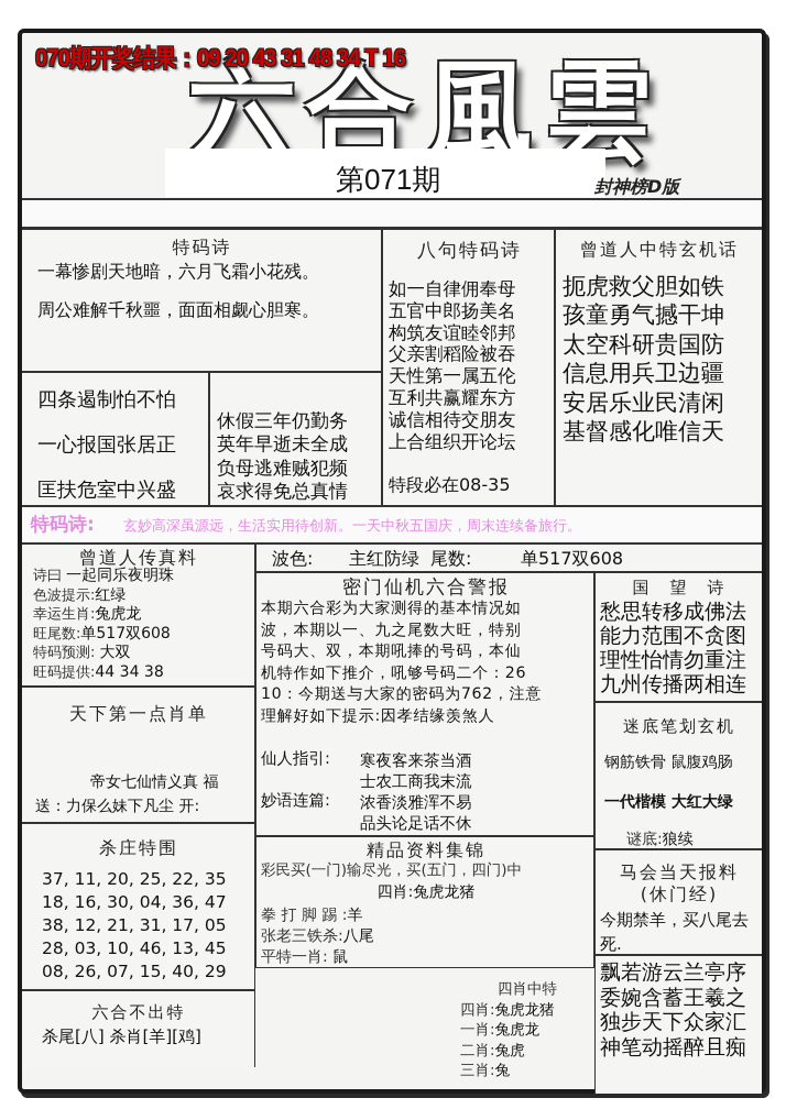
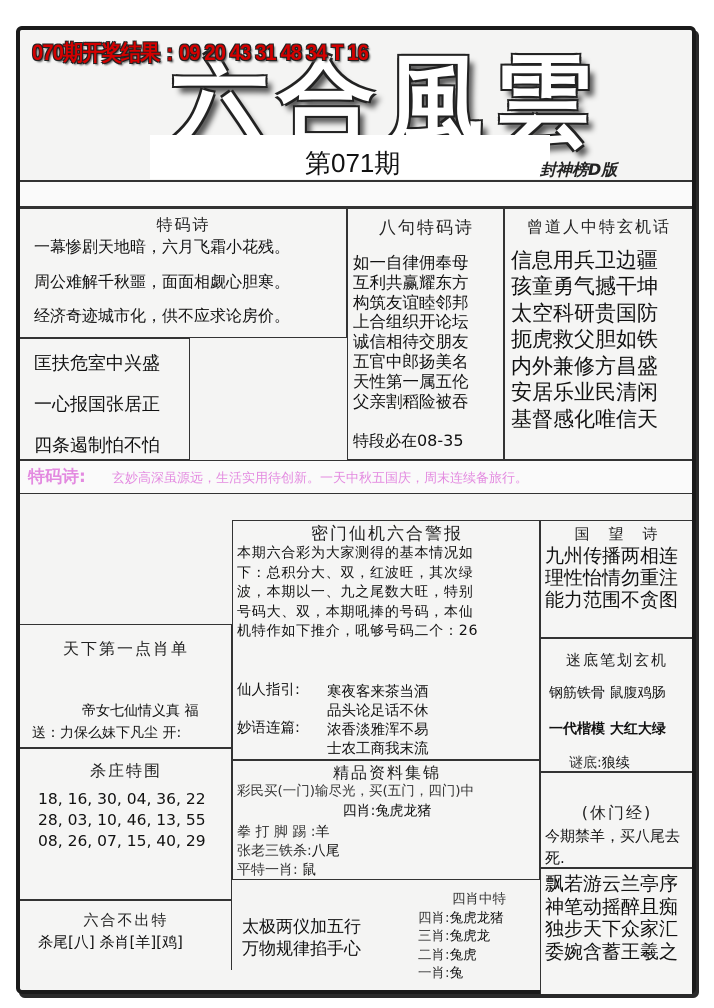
  六合風雲
  070期开奖结果：09 20 43 31 48 34 T 16
  第071期
  封神榜D版
  特码诗
  一幕惨剧天地暗，六月飞霜小花残。
  周公难解千秋噩，面面相觑心胆寒。
+ 经济奇迹城市化，供不应求论房价。
- 四条遏制怕不怕
+ 匡扶危室中兴盛
  一心报国张居正
- 匡扶危室中兴盛
+ 四条遏制怕不怕
- 休假三年仍勤务
- 英年早逝未全成
- 负母逃难贼犯频
- 哀求得免总真情
  八句特码诗
  如一自律佣奉母
- 五官中郎扬美名
+ 互利共赢耀东方
  构筑友谊睦邻邦
- 父亲割稻险被吞
+ 上合组织开论坛
- 天性第一属五伦
+ 诚信相待交朋友
- 互利共赢耀东方
+ 五官中郎扬美名
- 诚信相待交朋友
+ 天性第一属五伦
- 上合组织开论坛
+ 父亲割稻险被吞
  特段必在08-35
  曾道人中特玄机话
- 扼虎救父胆如铁
+ 信息用兵卫边疆
  孩童勇气撼干坤
  太空科研贵国防
- 信息用兵卫边疆
+ 扼虎救父胆如铁
+ 内外兼修方昌盛
  安居乐业民清闲
  基督感化唯信天
  特码诗:
  玄妙高深虽源远，生活实用待创新。一天中秋五国庆，周末连续备旅行。
- 曾道人传真料
- 诗曰 一起同乐夜明珠
- 色波提示:红绿
- 幸运生肖:兔虎龙
- 旺尾数:单517双608
- 特码预测: 大双
- 旺码提供:44 34 38
- 波色:
- 主红防绿
- 尾数:
- 单517双608
  密门仙机六合警报
  本期六合彩为大家测得的基本情况如
+ 下：总积分大、双，红波旺，其次绿
  波，本期以一、九之尾数大旺，特别
  号码大、双，本期吼捧的号码，本仙
  机特作如下推介，吼够号码二个：26
- 10：今期送与大家的密码为762，注意
- 理解好如下提示:因孝结缘羡煞人
  仙人指引:
  妙语连篇:
  寒夜客来茶当酒
- 士农工商我末流
+ 品头论足话不休
  浓香淡雅浑不易
- 品头论足话不休
+ 士农工商我末流
  国 望 诗
- 愁思转移成佛法
- 能力范围不贪图
+ 九州传播两相连
  理性怡情勿重注
- 九州传播两相连
+ 能力范围不贪图
  迷底笔划玄机
  钢筋铁骨 鼠腹鸡肠
  一代楷模 大红大绿
  谜底:狼续
  天下第一点肖单
  帝女七仙情义真 福
  送：力保么妹下凡尘 开:
  杀庄特围
- 37, 11, 20, 25, 22, 35
- 18, 16, 30, 04, 36, 47
+ 18, 16, 30, 04, 36, 22
- 38, 12, 21, 31, 17, 05
- 28, 03, 10, 46, 13, 45
+ 28, 03, 10, 46, 13, 55
  08, 26, 07, 15, 40, 29
  精品资料集锦
  彩民买(一门)输尽光，买(五门，四门)中
  四肖:兔虎龙猪
  拳 打 脚 踢 :羊
  张老三铁杀:八尾
  平特一肖: 鼠
- 马会当天报料
  (休门经)
  今期禁羊，买八尾去死.
  飘若游云兰亭序
- 委婉含蓄王羲之
+ 神笔动摇醉且痴
  独步天下众家汇
- 神笔动摇醉且痴
+ 委婉含蓄王羲之
  六合不出特
  杀尾[八] 杀肖[羊][鸡]
+ 太极两仪加五行
+ 万物规律掐手心
  四肖中特
  四肖:兔虎龙猪
- 一肖:兔虎龙
+ 三肖:兔虎龙
  二肖:兔虎
- 三肖:兔
+ 一肖:兔
